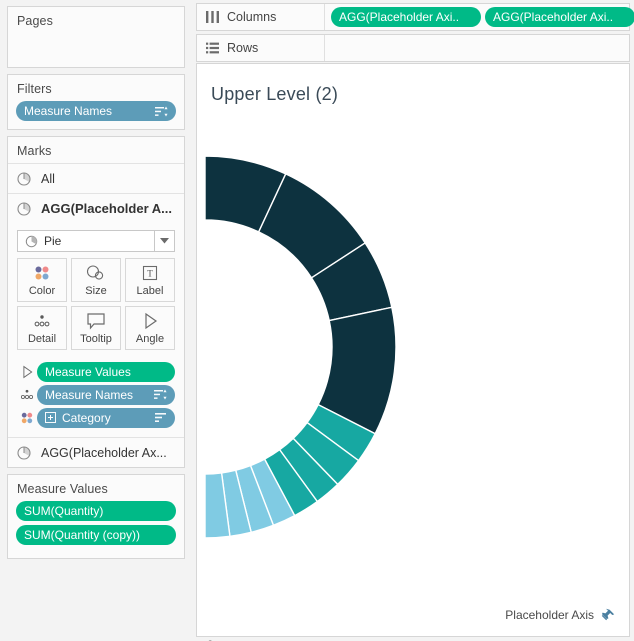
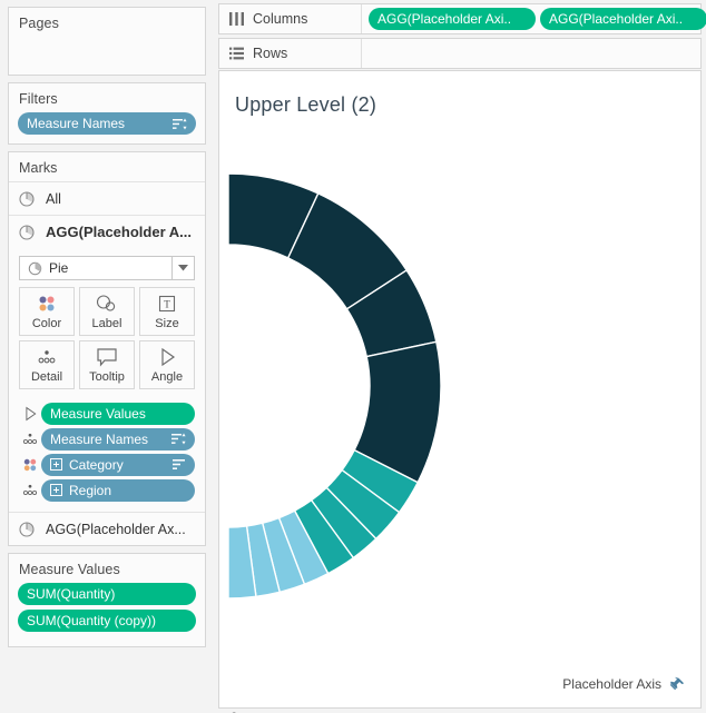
  Pages
  Filters
  Measure Names
  Marks
  All
  AGG(Placeholder A...
  Pie
  Color
- Size
+ Label
  T
- Label
+ Size
  Detail
  Tooltip
  Angle
  Measure Values
  Measure Names
  Category
+ Region
  AGG(Placeholder Ax...
  Measure Values
  SUM(Quantity)
  SUM(Quantity (copy))
  Columns
  AGG(Placeholder Axi..
  AGG(Placeholder Axi..
  Rows
  Upper Level (2)
  Placeholder Axis
